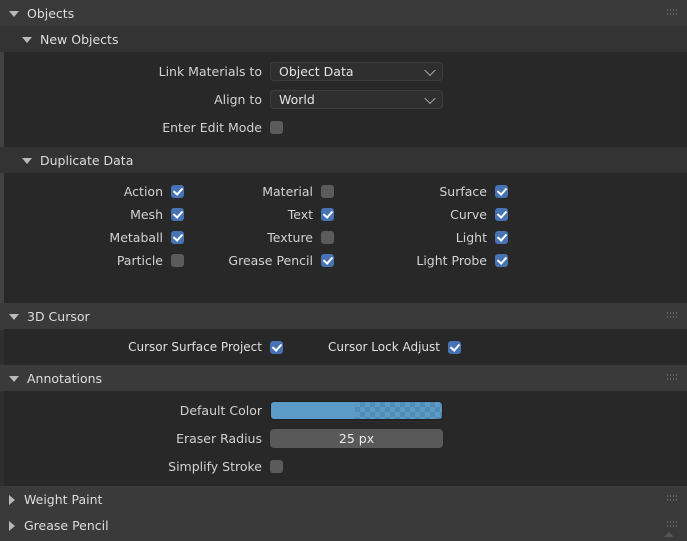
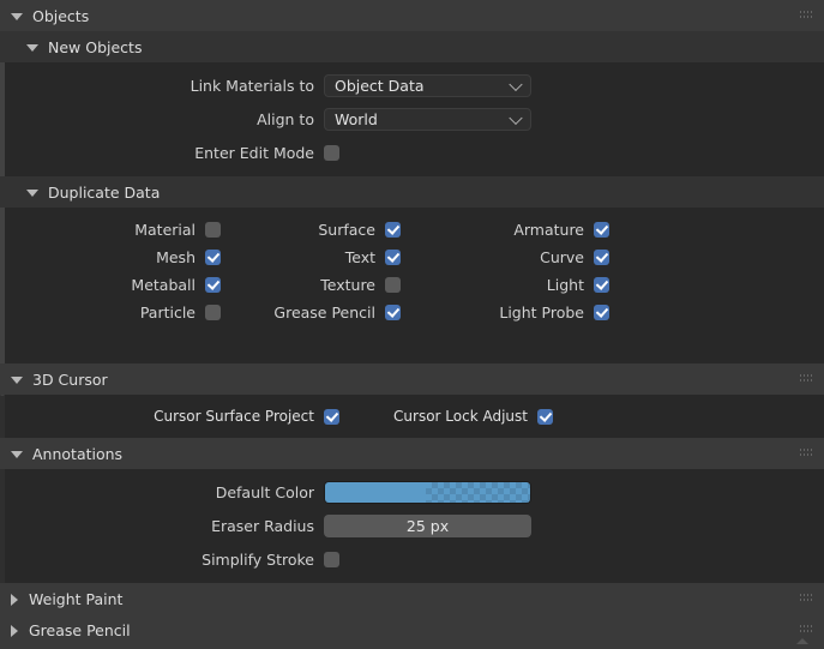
  Objects
  New Objects
  Link Materials to
  Object Data
  Align to
  World
  Enter Edit Mode
  Duplicate Data
- Action
  Material
  Surface
+ Armature
  Mesh
  Text
  Curve
  Metaball
  Texture
  Light
  Particle
  Grease Pencil
  Light Probe
  3D Cursor
  Cursor Surface Project
  Cursor Lock Adjust
  Annotations
  Default Color
  Eraser Radius
  25 px
  Simplify Stroke
  Weight Paint
  Grease Pencil
